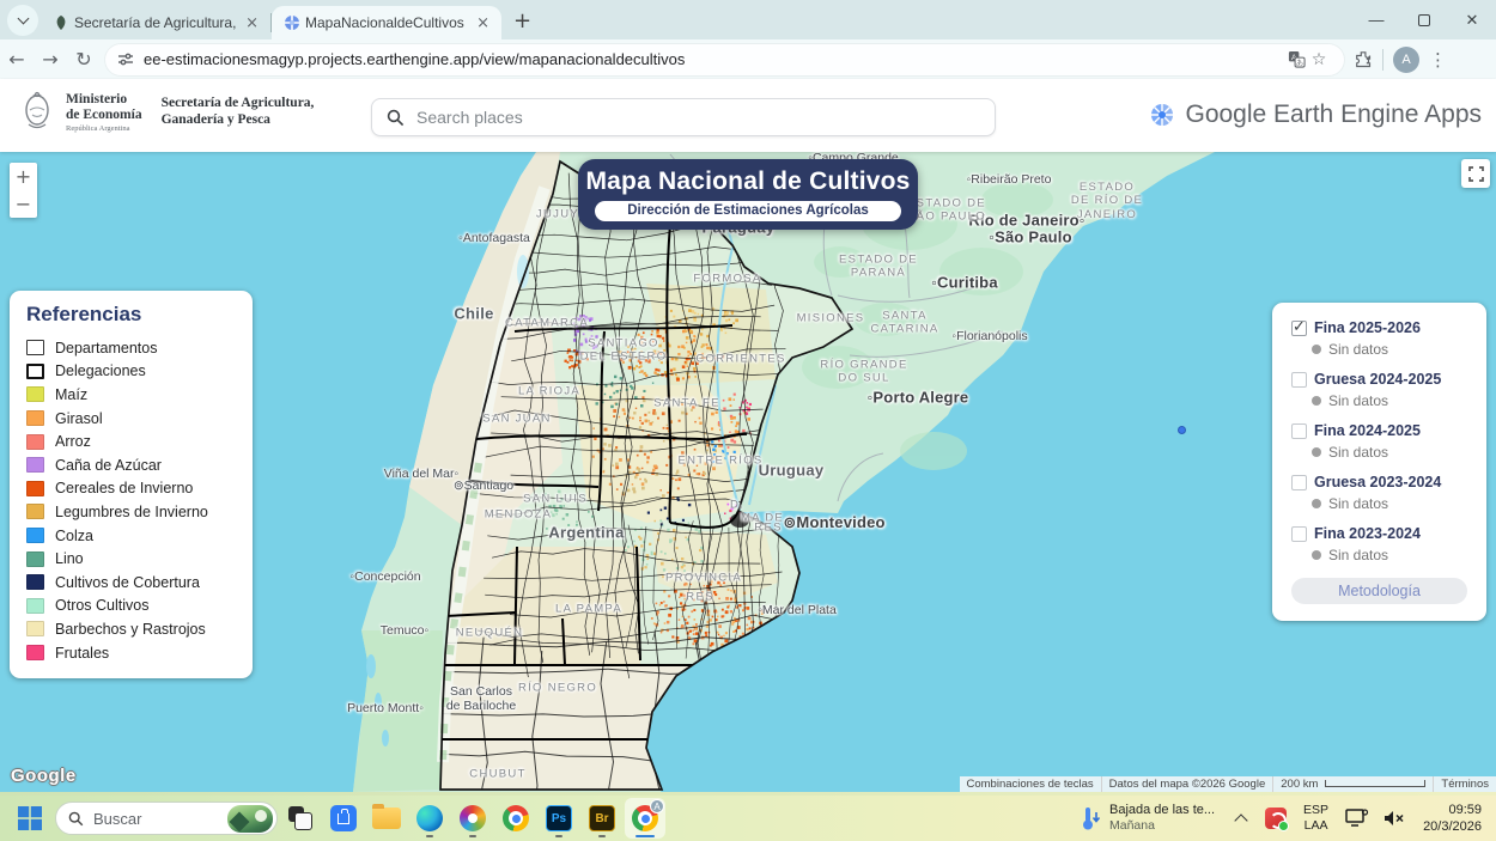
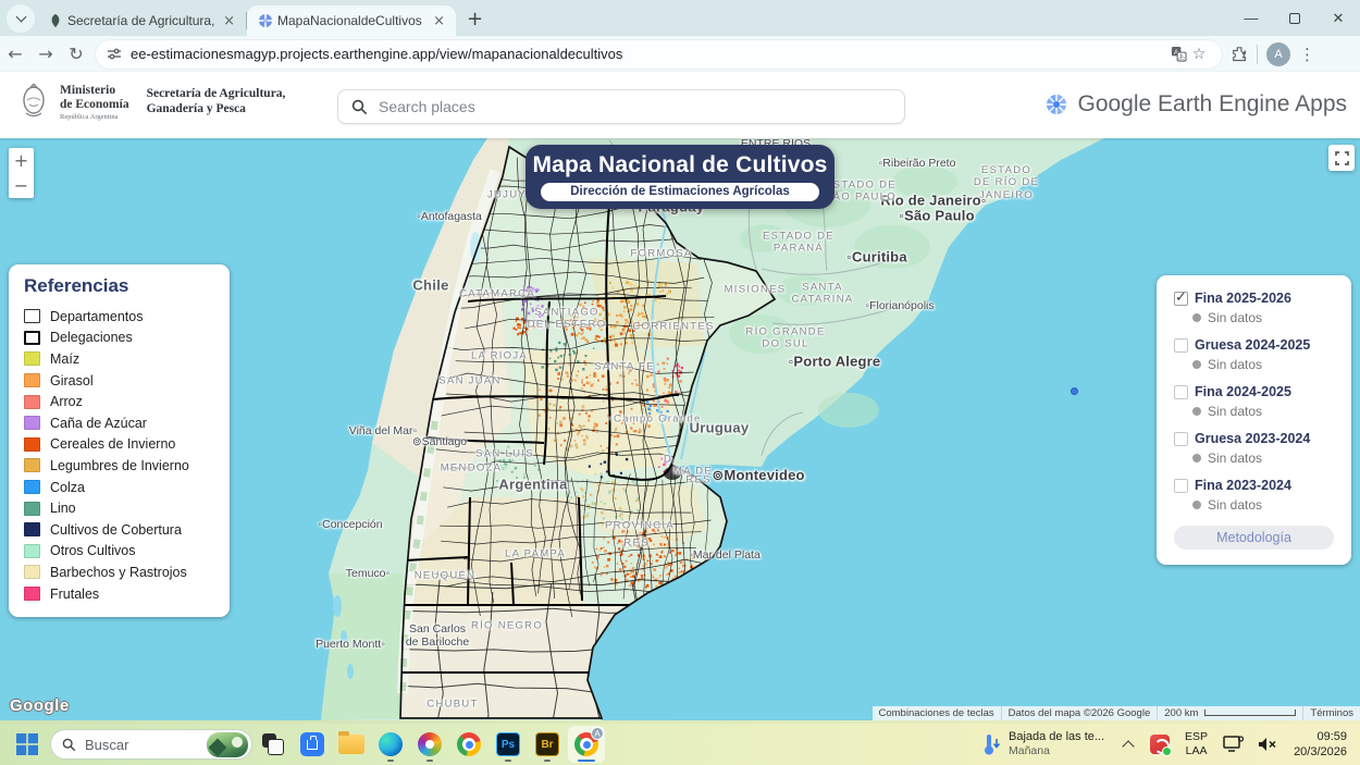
  Secretaría de Agricultura,
  ×
  MapaNacionaldeCultivos
  ×
  +
  —
  ✕
  ←
  →
  ↻
  ee-estimacionesmagyp.projects.earthengine.app/view/mapanacionaldecultivos
  ☆
  A
  ⋮
  Ministerio
  de Economía
  Secretaría de Agricultura,
  Ganadería y Pesca
  Search places
  Google Earth Engine Apps
- ◦Campo Grande
+ ENTRE RÍOS
  ◦Ribeirão Preto
  ESTADO
  DE RÍO DE
  JANEIRO
  Río de Janeiro◦
  ◦São Paulo
  STADO DE
  ÃO PAULO
  ESTADO DE
  PARANÁ
  ◦Curitiba
  SANTA
  CATARINA
  ◦Florianópolis
  RÍO GRANDE
  DO SUL
  ◦Porto Alegre
  FORMOSA
  ◦Antofagasta
  Chile
  JUJUY
  CATAMARCA
  SANTIAGO
  DEL ESTERO
  CORRIENTES
  MISIONES
  SANTA FE
  LA RIOJA
  SAN JUAN
- ENTRE RÍOS
+ ◦Campo Grande
  Uruguay
  Viña del Mar◦
  ⊚Santiago
  SAN LUIS
  MENDOZA
  Argentina
  D.
  MA DE
  RES
  ⊚Montevideo
  ◦Concepción
  PROVINCIA
  RES
  LA PAMPA
  NEUQUÉN
  Temuco◦
  RÍO NEGRO
  San Carlos
  de Bariloche
  Puerto Montt◦
  CHUBUT
  ◦Mar del Plata
  Mapa Nacional de Cultivos
  Dirección de Estimaciones Agrícolas
  +
  −
  Referencias
  Departamentos
  Delegaciones
  Maíz
  Girasol
  Arroz
  Caña de Azúcar
  Cereales de Invierno
  Legumbres de Invierno
  Colza
  Lino
  Cultivos de Cobertura
  Otros Cultivos
  Barbechos y Rastrojos
  Frutales
  Fina 2025-2026
  Sin datos
  Gruesa 2024-2025
  Sin datos
  Fina 2024-2025
  Sin datos
  Gruesa 2023-2024
  Sin datos
  Fina 2023-2024
  Sin datos
  Metodología
  Google
  Combinaciones de teclas
  Datos del mapa ©2026 Google
  200 km
  Términos
  Buscar
  Ps
  Br
  A
  Bajada de las te...
  Mañana
  ESP
  LAA
  09:59
  20/3/2026
